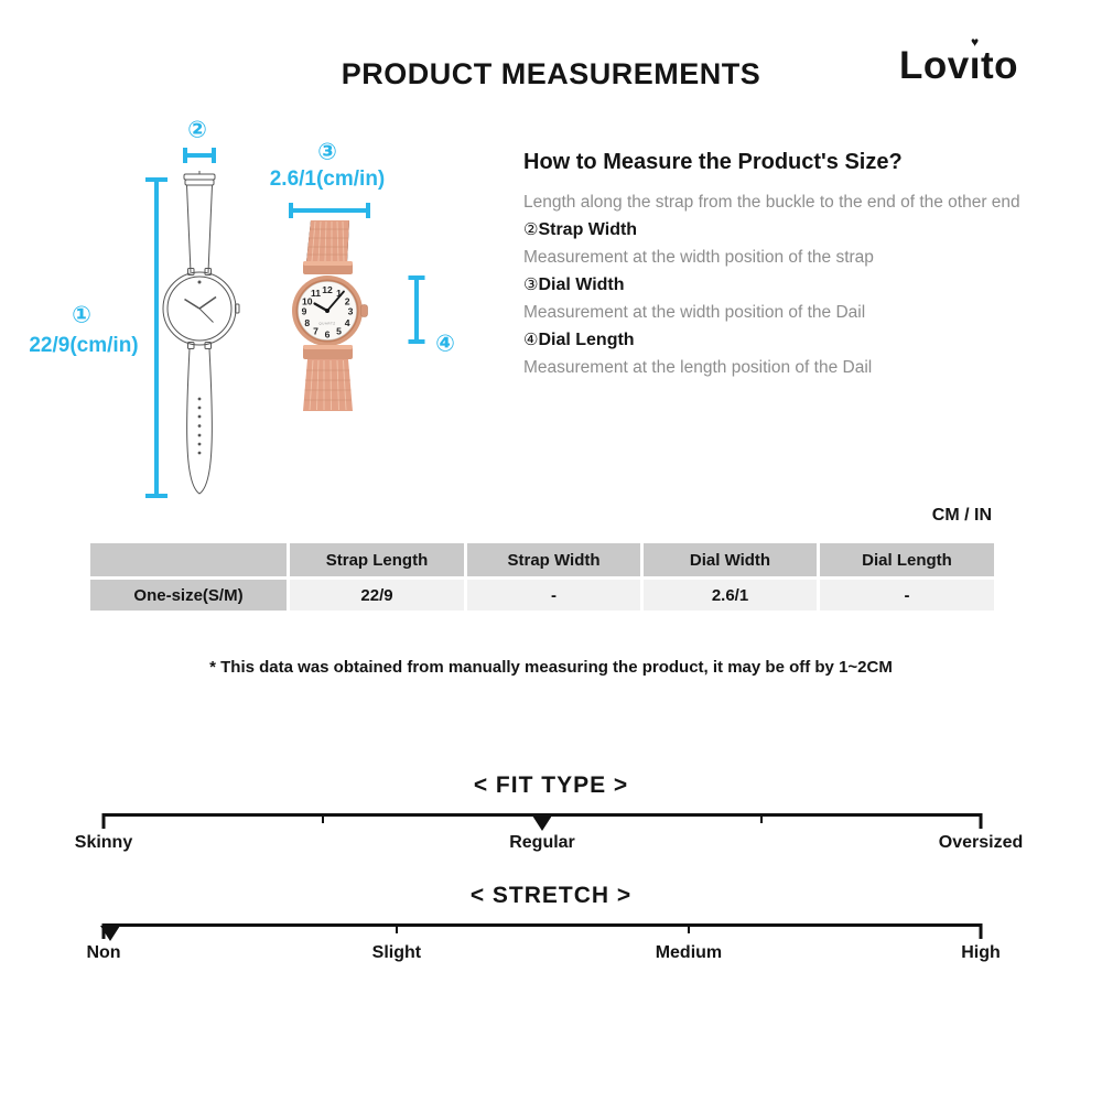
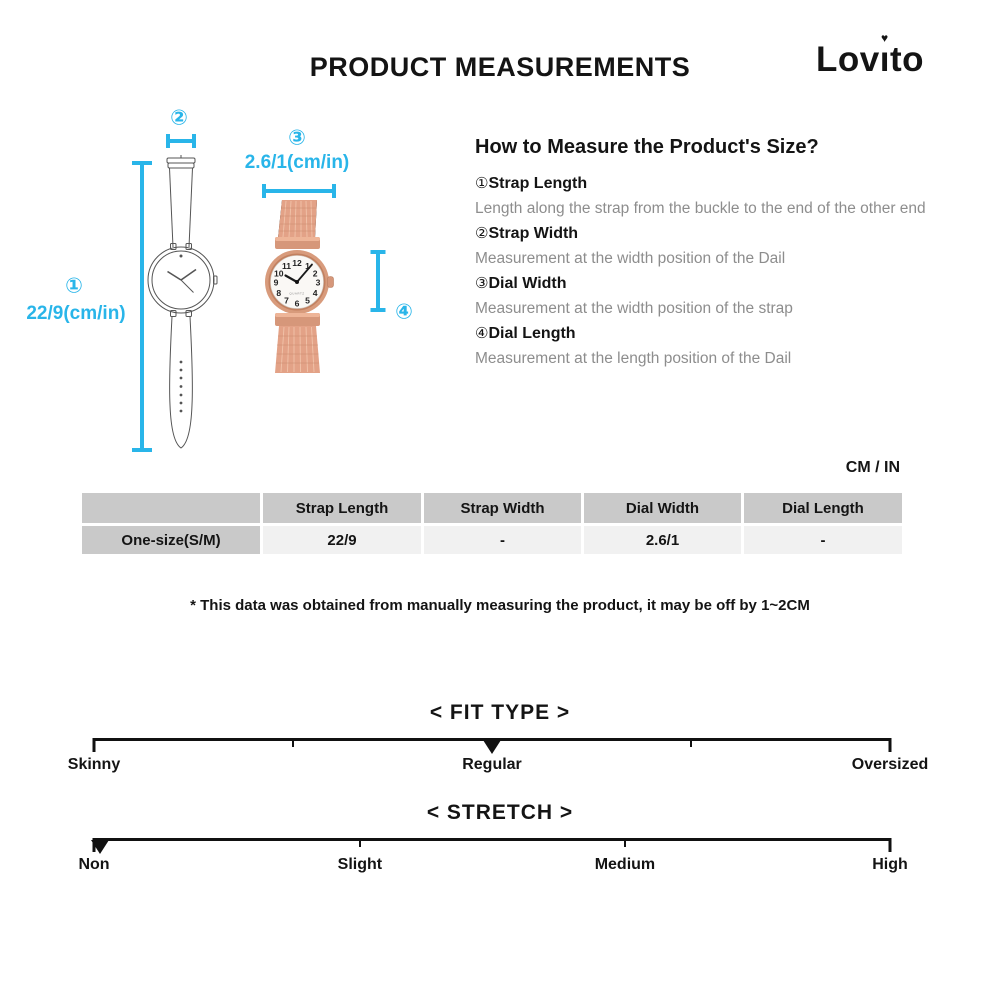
  PRODUCT MEASUREMENTS
  Lov
  ♥
  ıto
  ②
  ①
  22/9(cm/in)
  ③
  2.6/1(cm/in)
  ④
  12
  1
  2
  3
  4
  5
  6
  7
  8
  9
  10
  11
  How to Measure the Product's Size?
+ ①Strap Length
  Length along the strap from the buckle to the end of the other end
  ②Strap Width
- Measurement at the width position of the strap
+ Measurement at the width position of the Dail
  ③Dial Width
- Measurement at the width position of the Dail
+ Measurement at the width position of the strap
  ④Dial Length
  Measurement at the length position of the Dail
  CM / IN
  Strap Length
  Strap Width
  Dial Width
  Dial Length
  One-size(S/M)
  22/9
  -
  2.6/1
  -
  * This data was obtained from manually measuring the product, it may be off by 1~2CM
  < FIT TYPE >
  Skinny
  Regular
  Oversized
  < STRETCH >
  Non
  Slight
  Medium
  High
